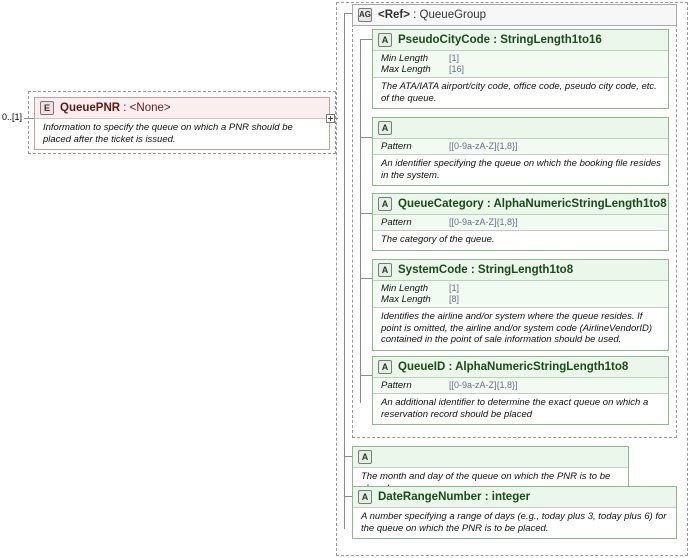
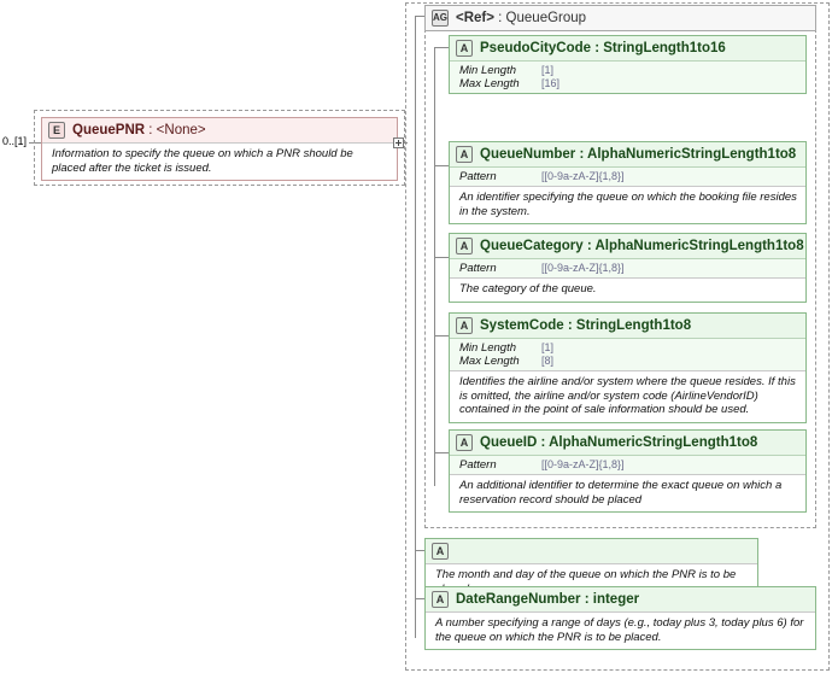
  0..[1]
  E
  QueuePNR : <None>
  Information to specify the queue on which a PNR should be placed after the ticket is issued.
  AG
  <Ref> : QueueGroup
  A
  PseudoCityCode : StringLength1to16
  Min Length
  [1]
  Max Length
  [16]
- The ATA/IATA airport/city code, office code, pseudo city code, etc. of the queue.
  A
+ QueueNumber : AlphaNumericStringLength1to8
  Pattern
  [[0-9a-zA-Z]{1,8}]
  An identifier specifying the queue on which the booking file resides in the system.
  A
  QueueCategory : AlphaNumericStringLength1to8
  Pattern
  [[0-9a-zA-Z]{1,8}]
  The category of the queue.
  A
  SystemCode : StringLength1to8
  Min Length
  [1]
  Max Length
  [8]
- Identifies the airline and/or system where the queue resides. If point is omitted, the airline and/or system code (AirlineVendorID) contained in the point of sale information should be used.
+ Identifies the airline and/or system where the queue resides. If this is omitted, the airline and/or system code (AirlineVendorID) contained in the point of sale information should be used.
  A
  QueueID : AlphaNumericStringLength1to8
  Pattern
  [[0-9a-zA-Z]{1,8}]
  An additional identifier to determine the exact queue on which a reservation record should be placed
  A
  The month and day of the queue on which the PNR is to be
  A
  DateRangeNumber : integer
  A number specifying a range of days (e.g., today plus 3, today plus 6) for the queue on which the PNR is to be placed.
